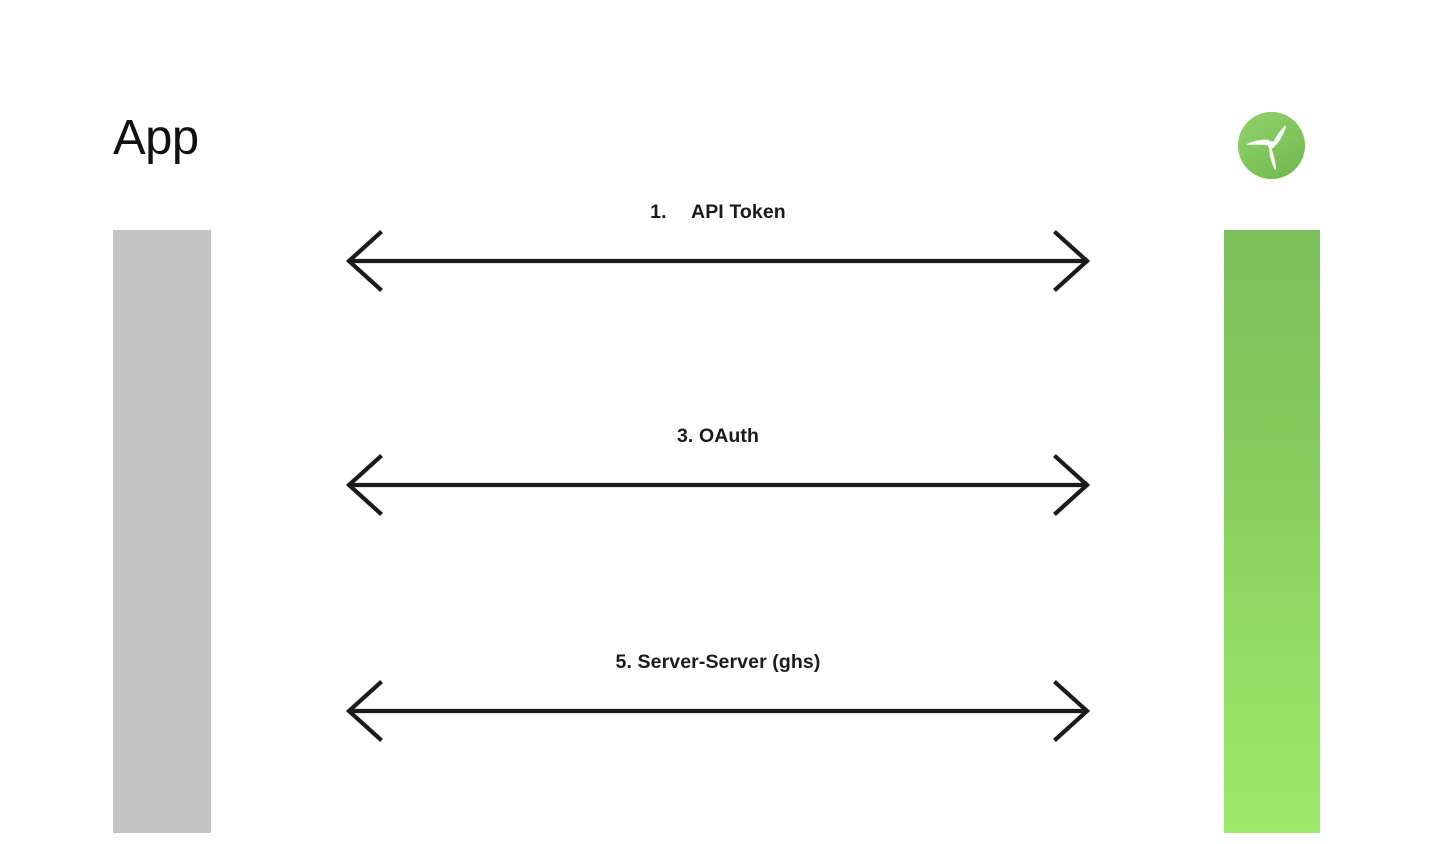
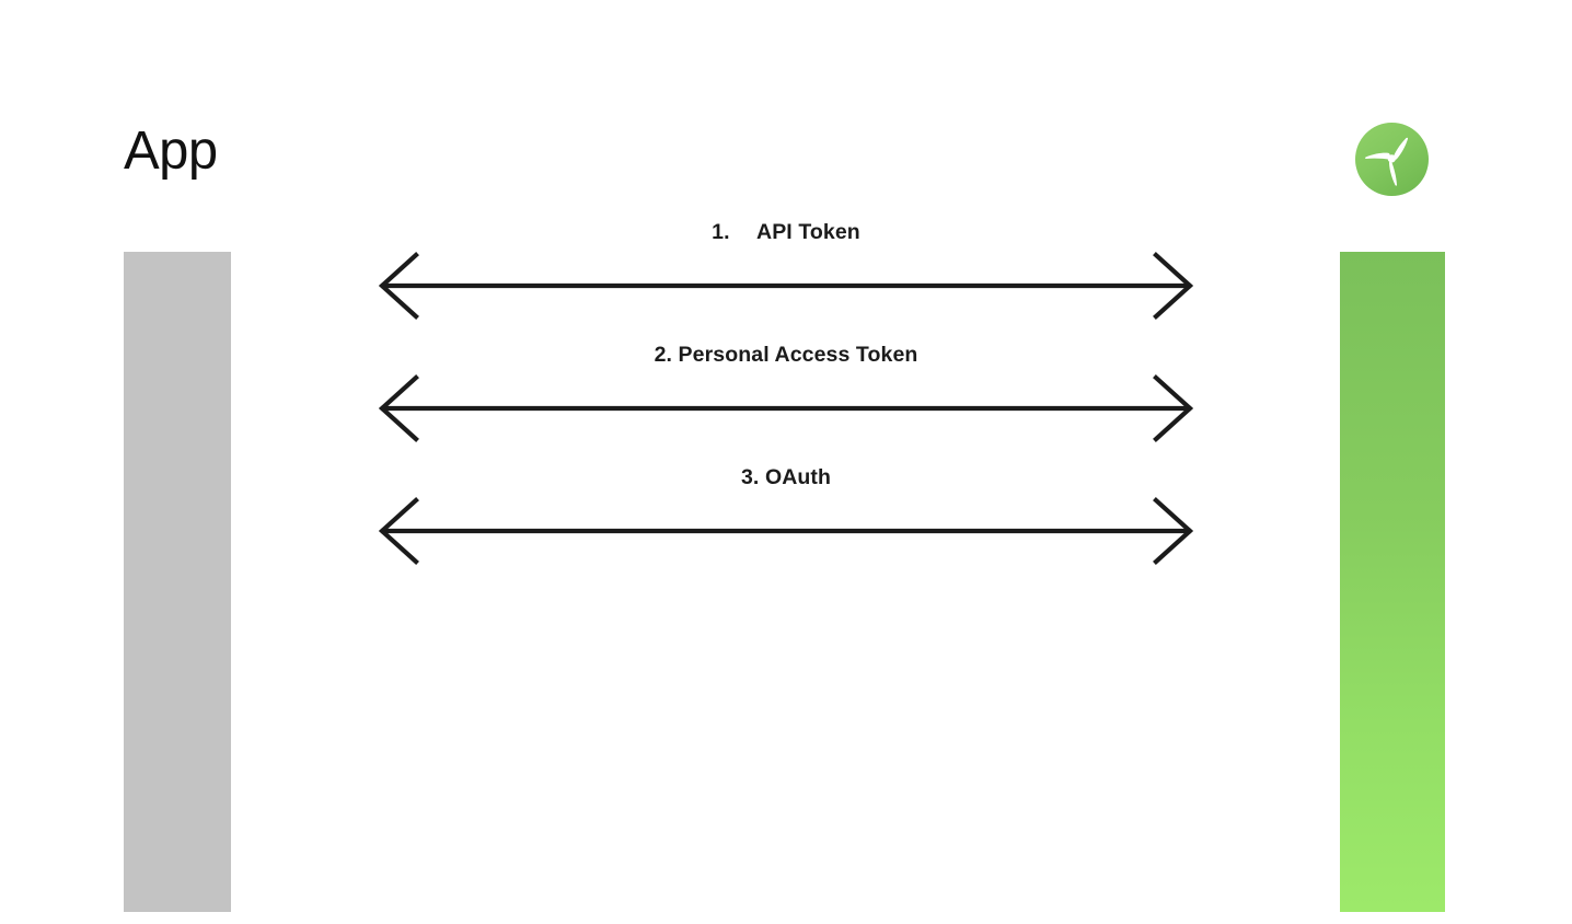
  App
  1. API Token
+ 2. Personal Access Token
  3. OAuth
- 5. Server-Server (ghs)
